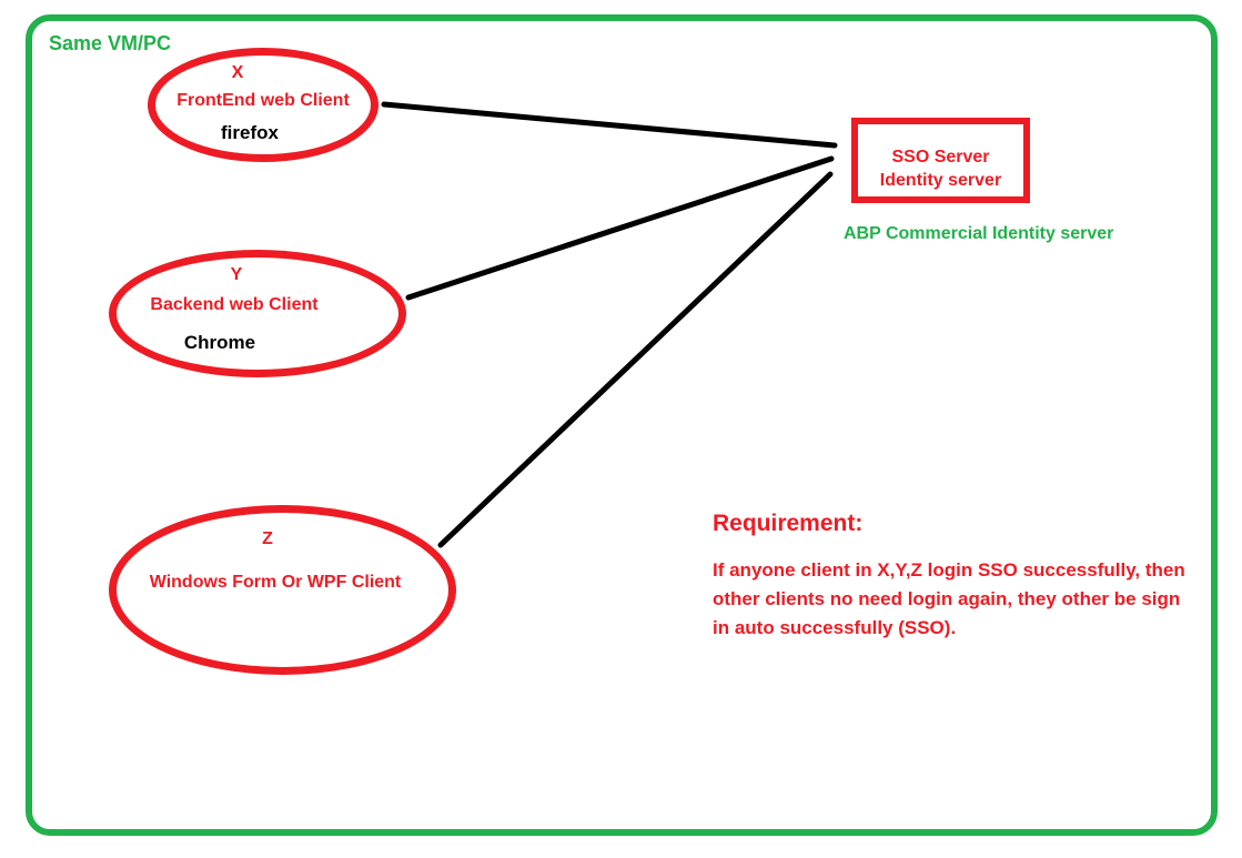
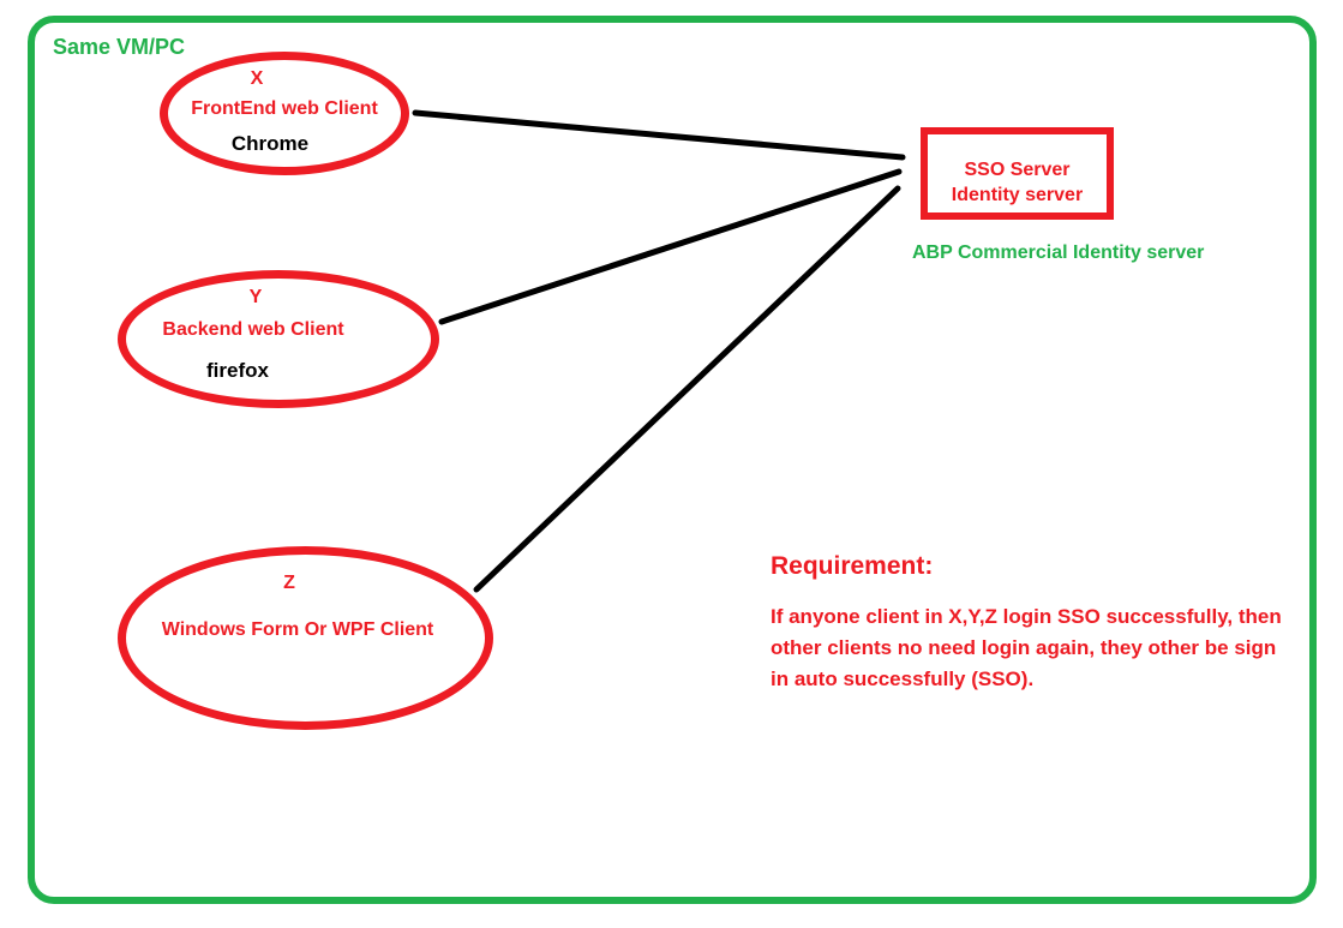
  Same VM/PC
  X
  FrontEnd web Client
- firefox
+ Chrome
  Y
  Backend web Client
- Chrome
+ firefox
  Z
  Windows Form Or WPF Client
  SSO Server
  Identity server
  ABP Commercial Identity server
  Requirement:
  If anyone client in X,Y,Z login SSO successfully, then
  other clients no need login again, they other be sign
  in auto successfully (SSO).
